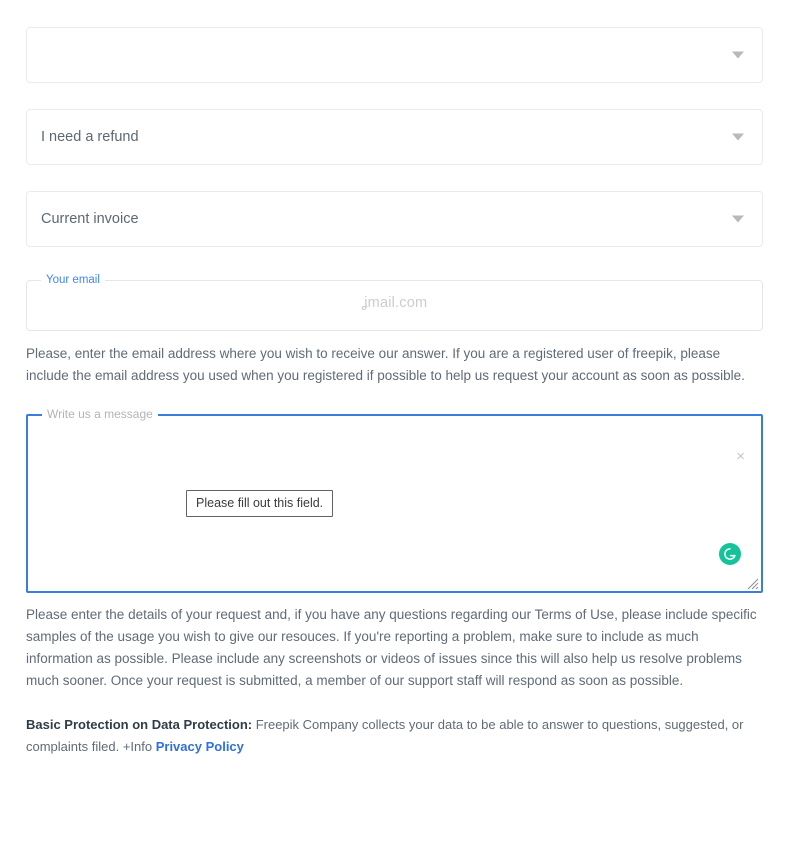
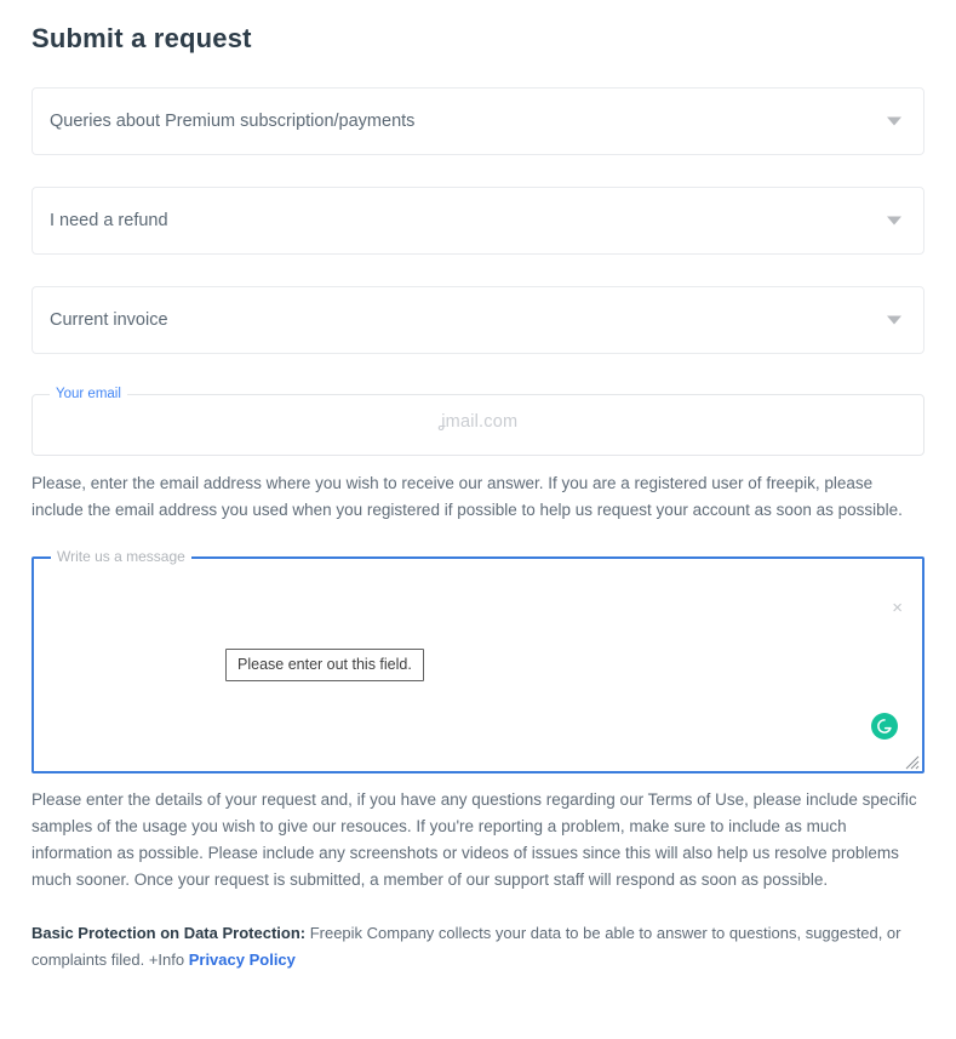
+ Submit a request
+ Queries about Premium subscription/payments
  I need a refund
  Current invoice
  Your email
  ʝmail.com
  Please, enter the email address where you wish to receive our answer. If you are a registered user of freepik, please include the email address you used when you registered if possible to help us request your account as soon as possible.
  Write us a message
  ×
- Please fill out this field.
+ Please enter out this field.
  Please enter the details of your request and, if you have any questions regarding our Terms of Use, please include specific samples of the usage you wish to give our resouces. If you're reporting a problem, make sure to include as much information as possible. Please include any screenshots or videos of issues since this will also help us resolve problems much sooner. Once your request is submitted, a member of our support staff will respond as soon as possible.
  Basic Protection on Data Protection: Freepik Company collects your data to be able to answer to questions, suggested, or complaints filed. +Info Privacy Policy
